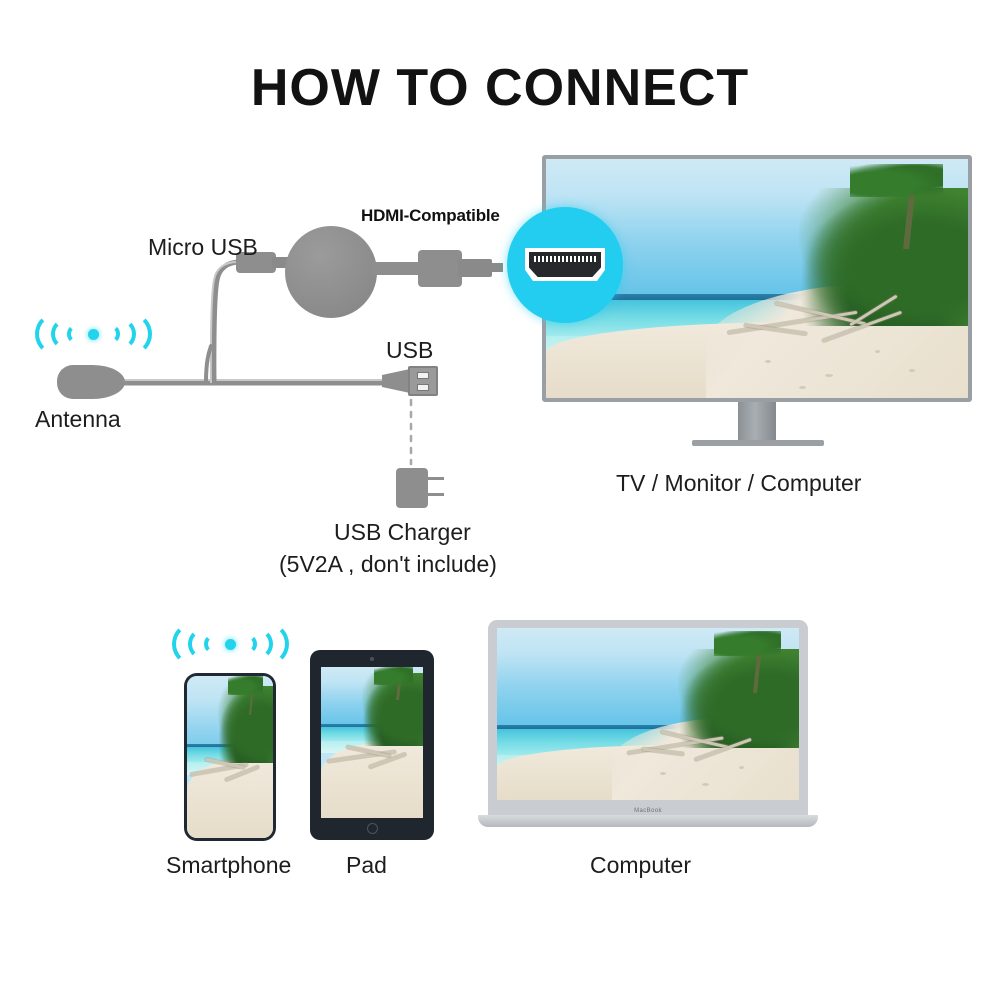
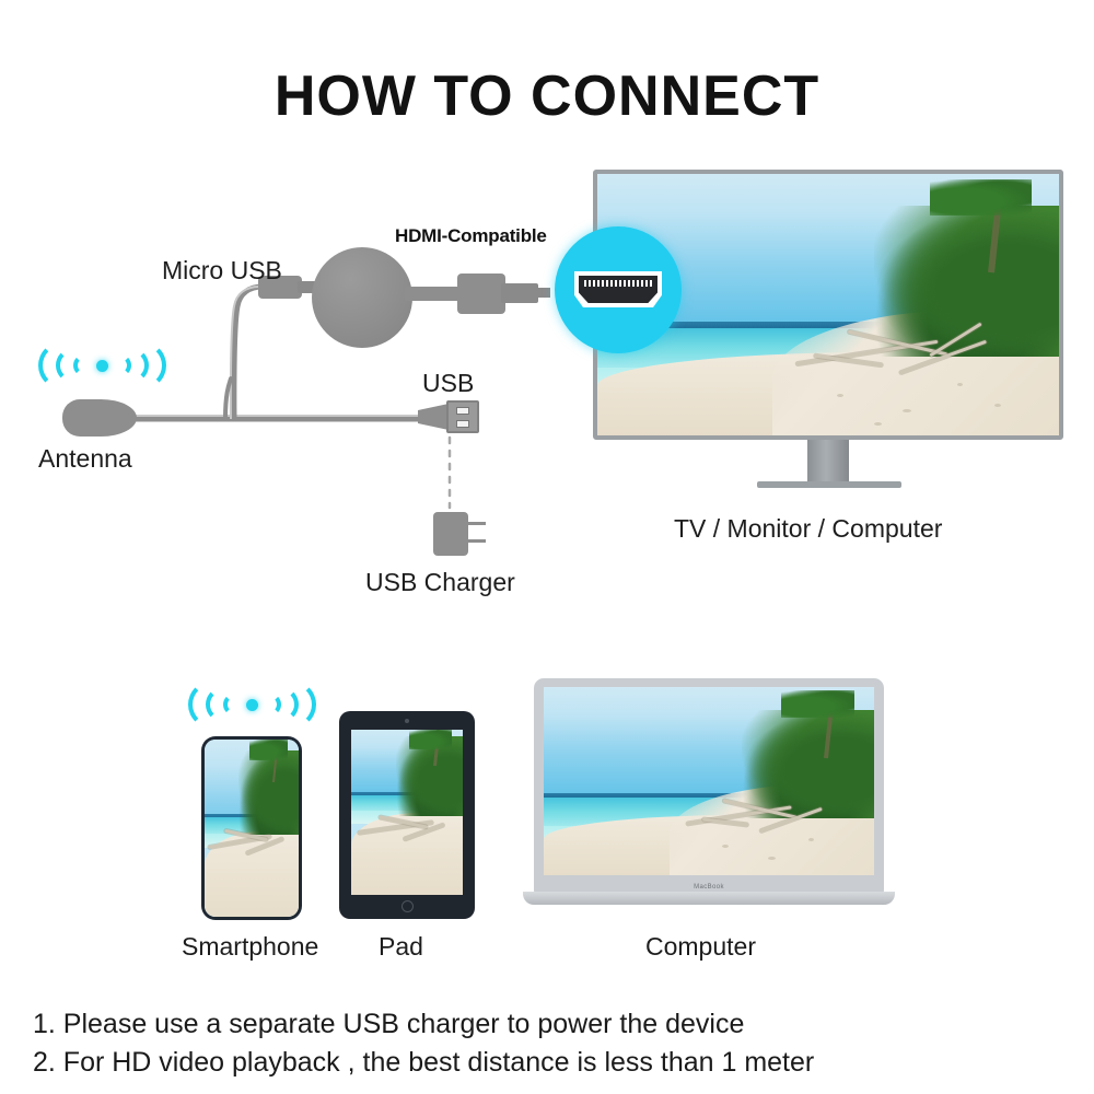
  HOW TO CONNECT
  TV / Monitor / Computer
  Micro USB
  HDMI-Compatible
  Antenna
  USB
  USB Charger
- (5V2A , don't include)
  Smartphone
  Pad
  Computer
+ 1. Please use a separate USB charger to power the device
+ 2. For HD video playback , the best distance is less than 1 meter
